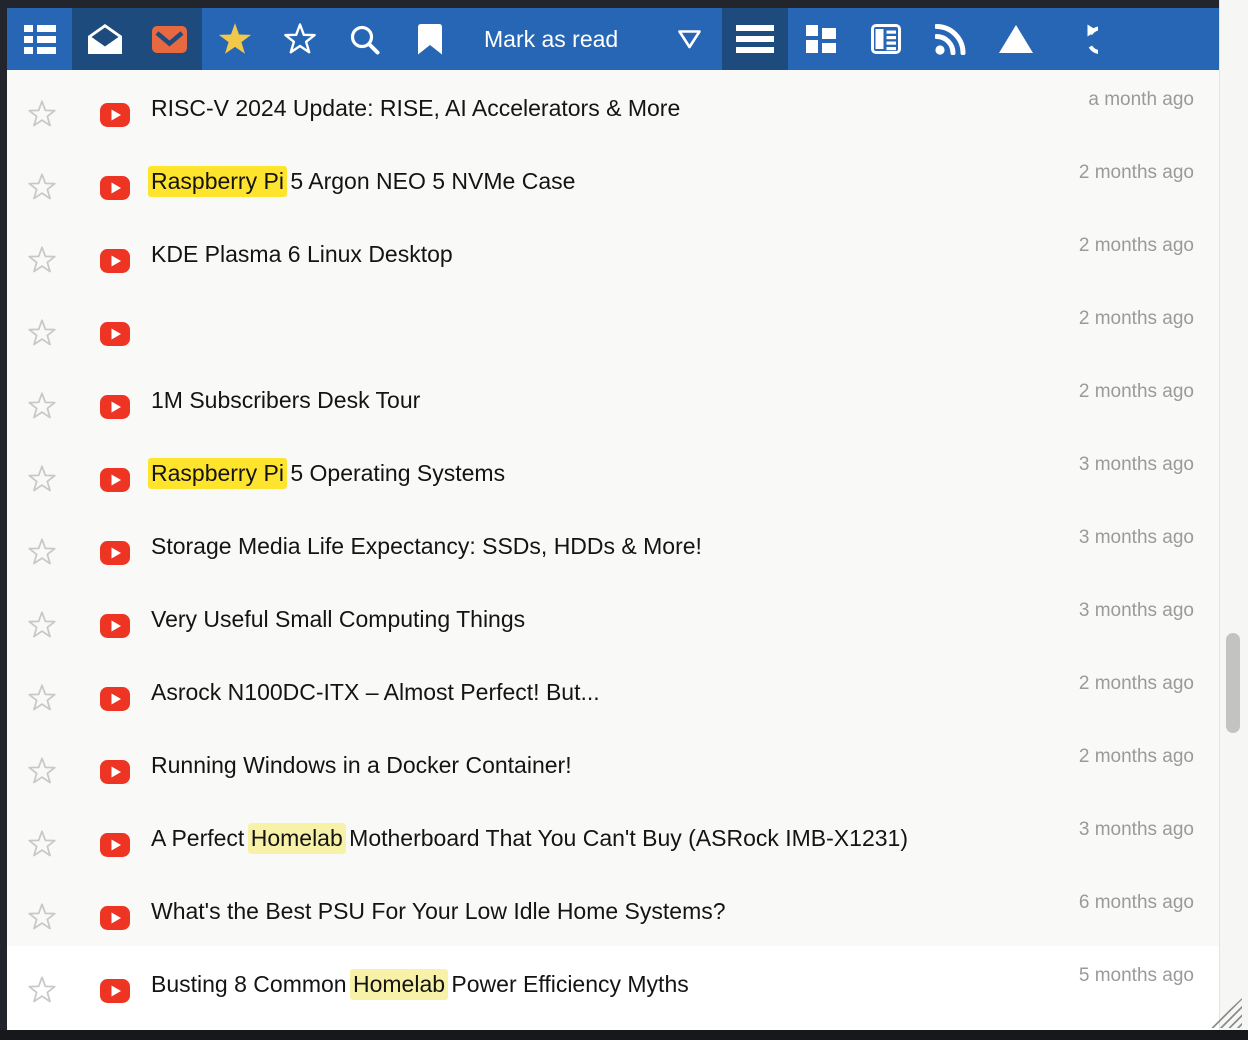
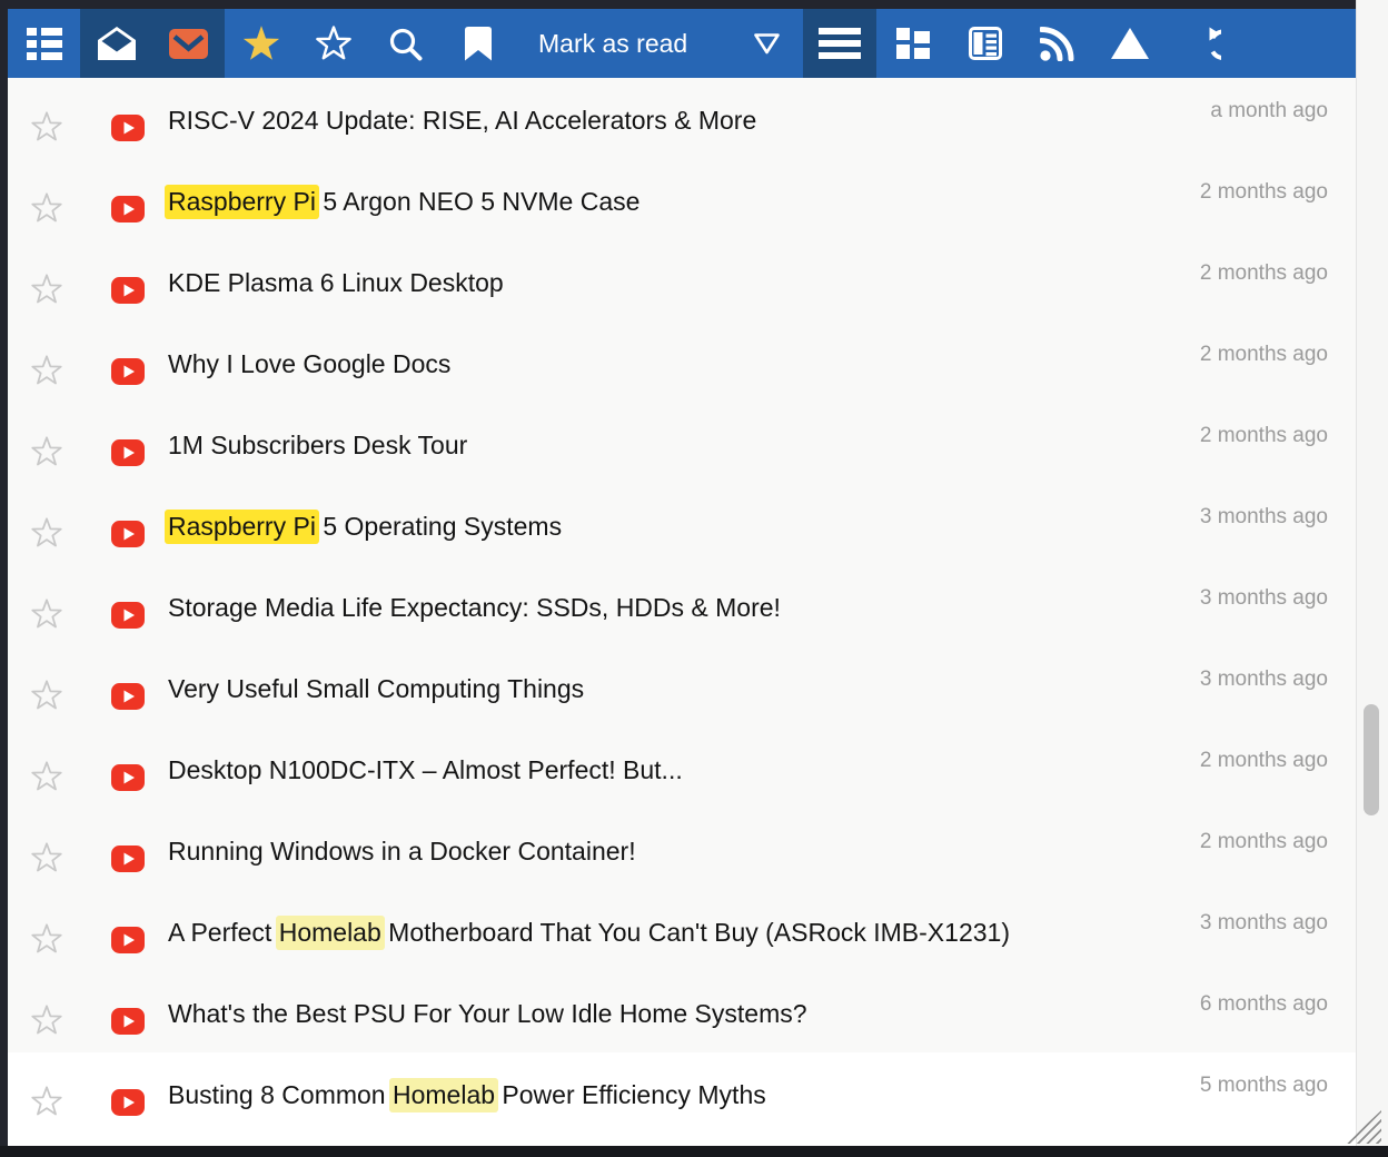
  Mark as read
  RISC-V 2024 Update: RISE, AI Accelerators & More
  a month ago
  Raspberry Pi 5 Argon NEO 5 NVMe Case
  2 months ago
  KDE Plasma 6 Linux Desktop
  2 months ago
+ Why I Love Google Docs
  2 months ago
  1M Subscribers Desk Tour
  2 months ago
  Raspberry Pi 5 Operating Systems
  3 months ago
  Storage Media Life Expectancy: SSDs, HDDs & More!
  3 months ago
  Very Useful Small Computing Things
  3 months ago
- Asrock N100DC-ITX – Almost Perfect! But...
+ Desktop N100DC-ITX – Almost Perfect! But...
  2 months ago
  Running Windows in a Docker Container!
  2 months ago
  A Perfect Homelab Motherboard That You Can't Buy (ASRock IMB-X1231)
  3 months ago
  What's the Best PSU For Your Low Idle Home Systems?
  6 months ago
  Busting 8 Common Homelab Power Efficiency Myths
  5 months ago
